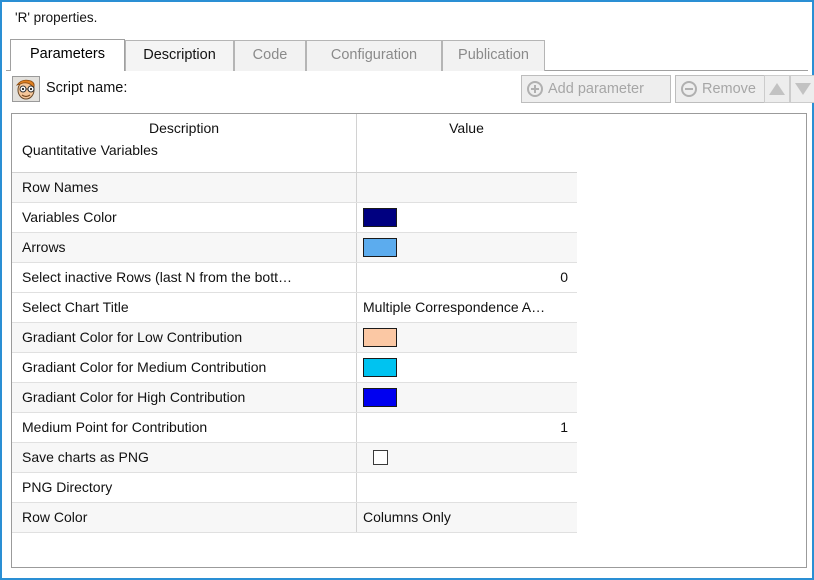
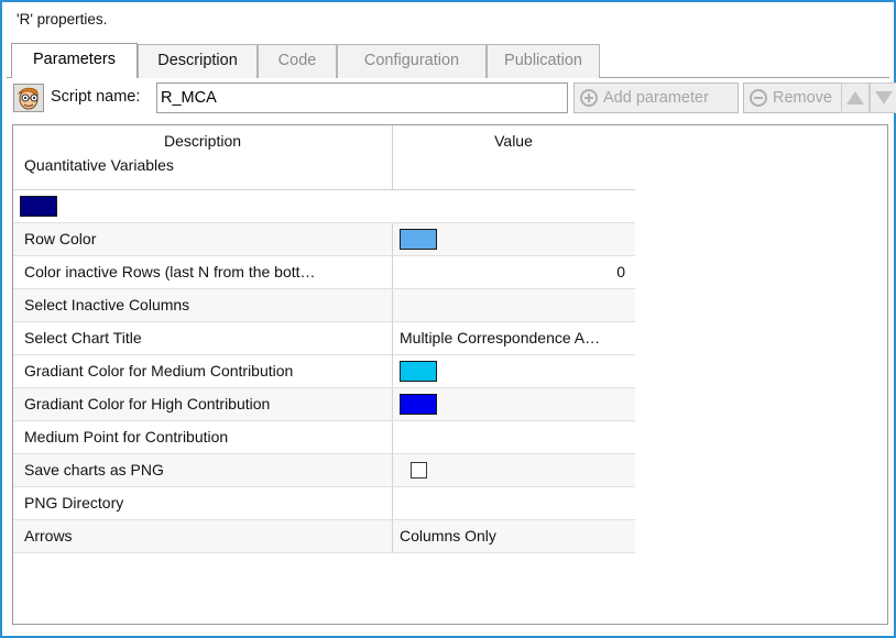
  'R' properties.
  Parameters
  Description
  Code
  Configuration
  Publication
  Script name:
+ R_MCA
  Add parameter
  Remove
  Description
  Quantitative Variables
  Value
- Row Names
- Variables Color
- Arrows
+ Row Color
- Select inactive Rows (last N from the bott…
+ Color inactive Rows (last N from the bott…
  0
+ Select Inactive Columns
  Select Chart Title
  Multiple Correspondence A…
- Gradiant Color for Low Contribution
  Gradiant Color for Medium Contribution
  Gradiant Color for High Contribution
  Medium Point for Contribution
- 1
  Save charts as PNG
  PNG Directory
- Row Color
+ Arrows
  Columns Only
